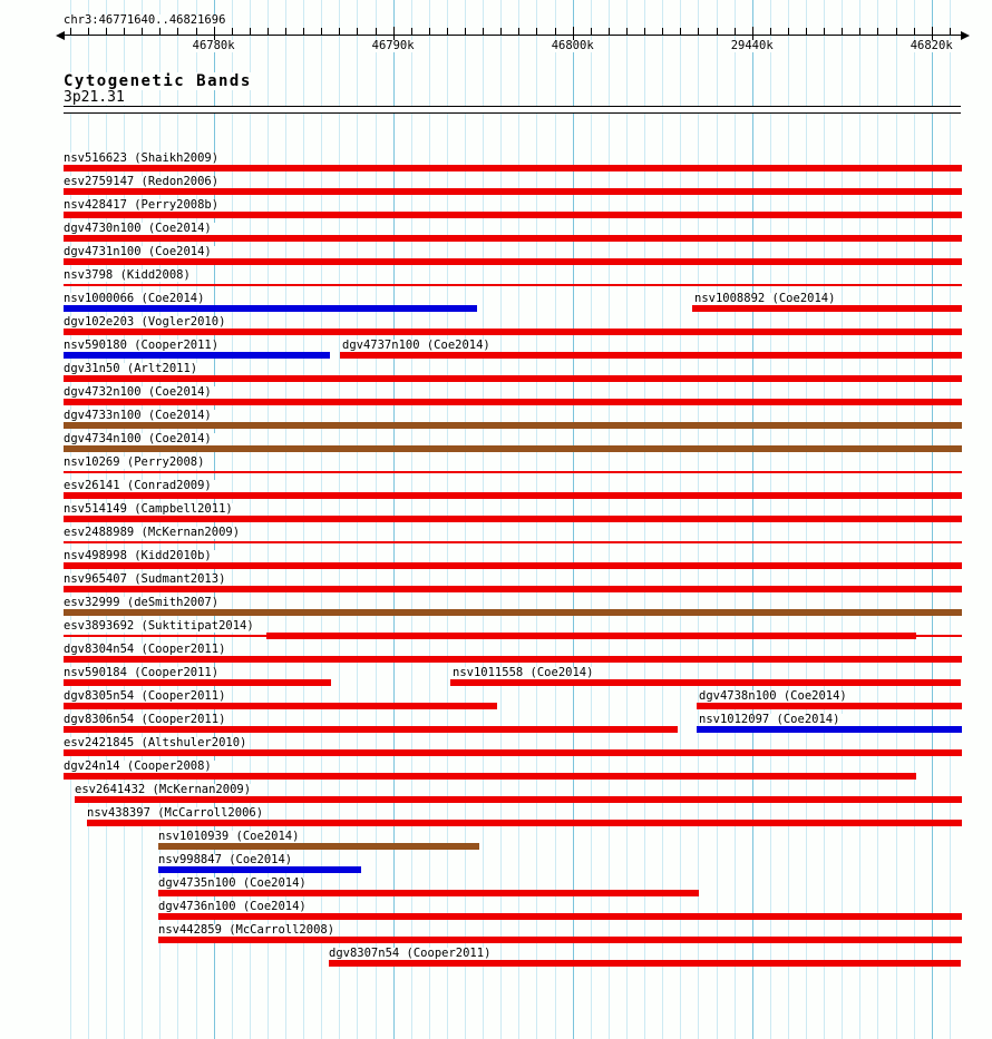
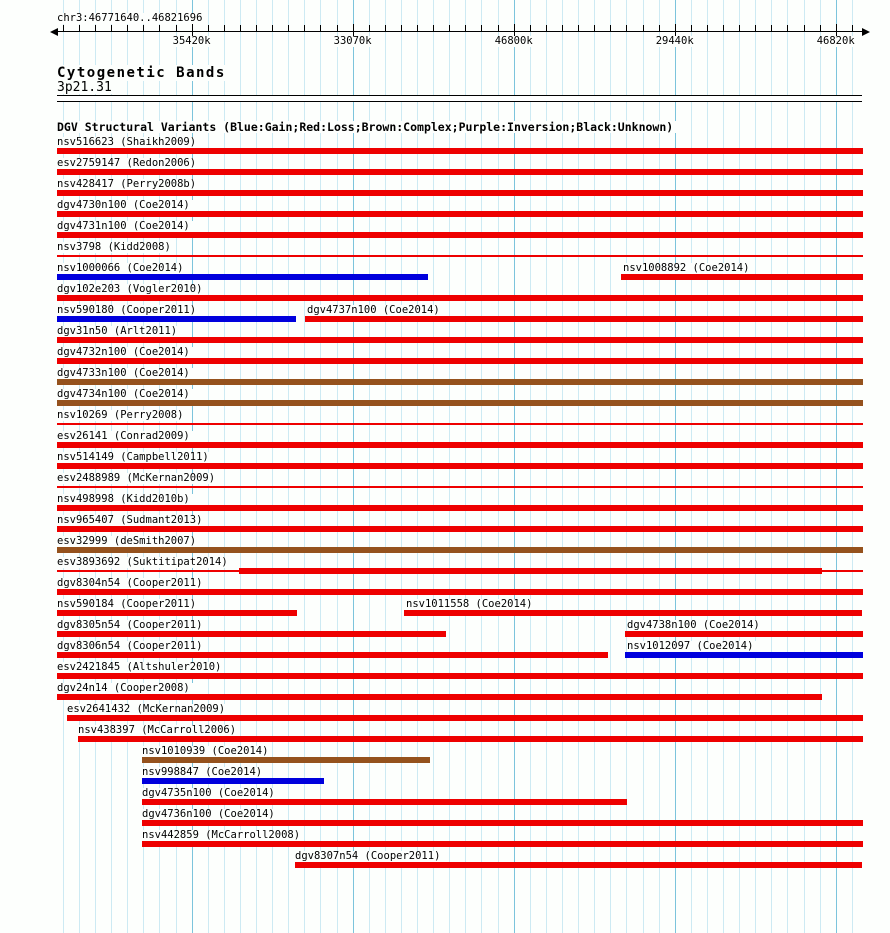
  chr3:46771640..46821696
- 46780k
+ 35420k
- 46790k
+ 33070k
  46800k
  29440k
  46820k
  Cytogenetic Bands
  3p21.31
+ DGV Structural Variants (Blue:Gain;Red:Loss;Brown:Complex;Purple:Inversion;Black:Unknown)
  nsv516623 (Shaikh2009)
  esv2759147 (Redon2006)
  nsv428417 (Perry2008b)
  dgv4730n100 (Coe2014)
  dgv4731n100 (Coe2014)
  nsv3798 (Kidd2008)
  nsv1000066 (Coe2014)
  nsv1008892 (Coe2014)
  dgv102e203 (Vogler2010)
  nsv590180 (Cooper2011)
  dgv4737n100 (Coe2014)
  dgv31n50 (Arlt2011)
  dgv4732n100 (Coe2014)
  dgv4733n100 (Coe2014)
  dgv4734n100 (Coe2014)
  nsv10269 (Perry2008)
  esv26141 (Conrad2009)
  nsv514149 (Campbell2011)
  esv2488989 (McKernan2009)
  nsv498998 (Kidd2010b)
  nsv965407 (Sudmant2013)
  esv32999 (deSmith2007)
  esv3893692 (Suktitipat2014)
  dgv8304n54 (Cooper2011)
  nsv590184 (Cooper2011)
  nsv1011558 (Coe2014)
  dgv8305n54 (Cooper2011)
  dgv4738n100 (Coe2014)
  dgv8306n54 (Cooper2011)
  nsv1012097 (Coe2014)
  esv2421845 (Altshuler2010)
  dgv24n14 (Cooper2008)
  esv2641432 (McKernan2009)
  nsv438397 (McCarroll2006)
  nsv1010939 (Coe2014)
  nsv998847 (Coe2014)
  dgv4735n100 (Coe2014)
  dgv4736n100 (Coe2014)
  nsv442859 (McCarroll2008)
  dgv8307n54 (Cooper2011)
